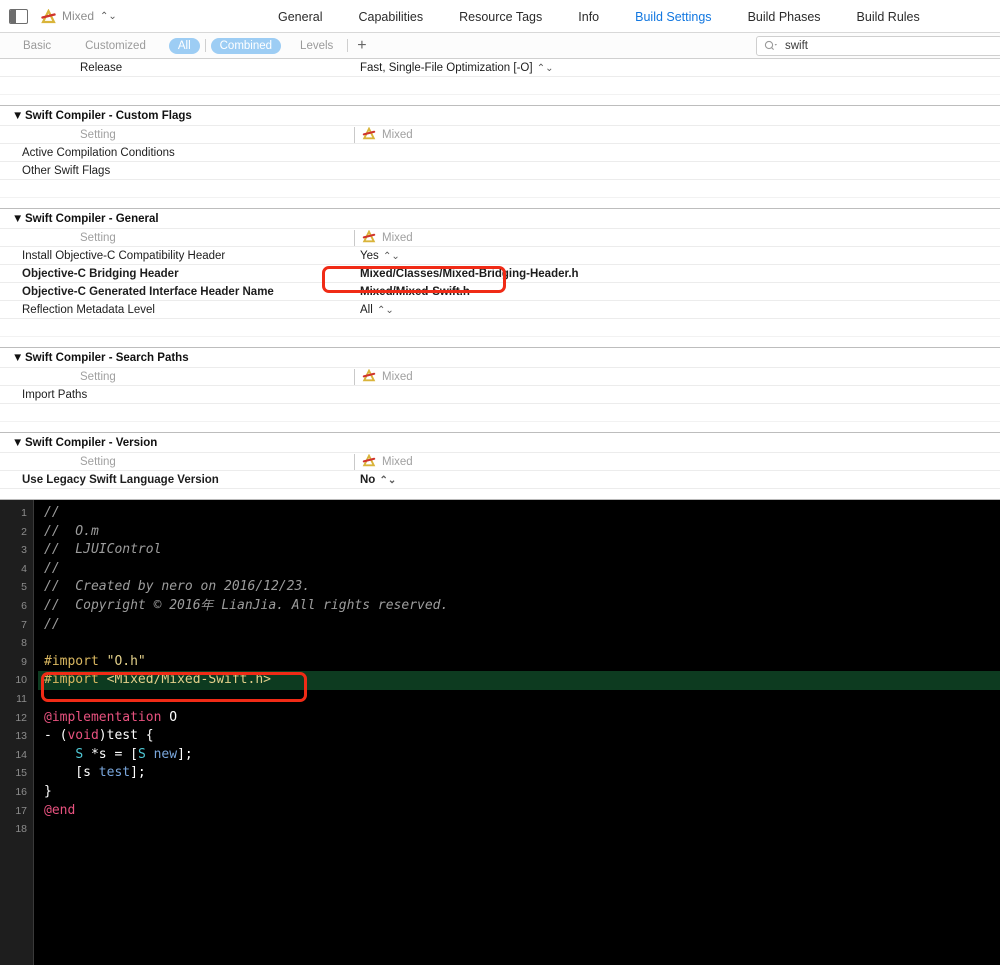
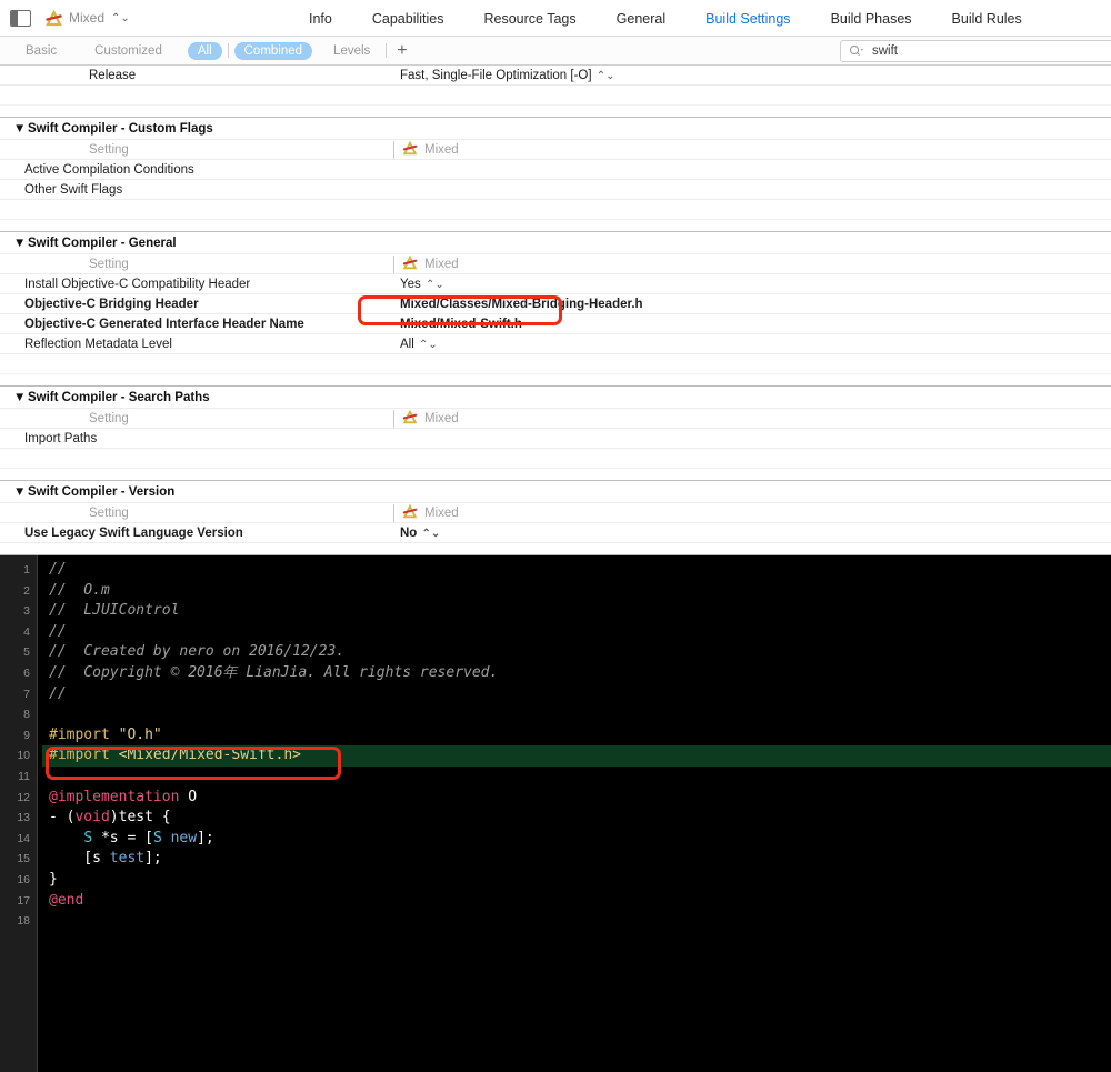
  Mixed
  ⌃⌄
- General
+ Info
  Capabilities
  Resource Tags
- Info
+ General
  Build Settings
  Build Phases
  Build Rules
  Basic
  Customized
  All
  Combined
  Levels
  +
  swift
  Release
  Fast, Single-File Optimization [-O] ⌃⌄
  ▼
  Swift Compiler - Custom Flags
  Setting
  Mixed
  Active Compilation Conditions
  Other Swift Flags
  ▼
  Swift Compiler - General
  Setting
  Mixed
  Install Objective-C Compatibility Header
  Yes ⌃⌄
  Objective-C Bridging Header
  Mixed/Classes/Mixed-Bridging-Header.h
  Objective-C Generated Interface Header Name
  Mixed/Mixed-Swift.h
  Reflection Metadata Level
  All ⌃⌄
  ▼
  Swift Compiler - Search Paths
  Setting
  Mixed
  Import Paths
  ▼
  Swift Compiler - Version
  Setting
  Mixed
  Use Legacy Swift Language Version
  No ⌃⌄
  1
  2
  3
  4
  5
  6
  7
  8
  9
  10
  11
  12
  13
  14
  15
  16
  17
  18
  //
  // O.m
  // LJUIControl
  //
  // Created by nero on 2016/12/23.
  // Copyright © 2016年 LianJia. All rights reserved.
  //
  #import "O.h"
  #import <Mixed/Mixed-Swift.h>
  @implementation O
  - (void)test {
  S *s = [S new];
  [s test];
  }
  @end
